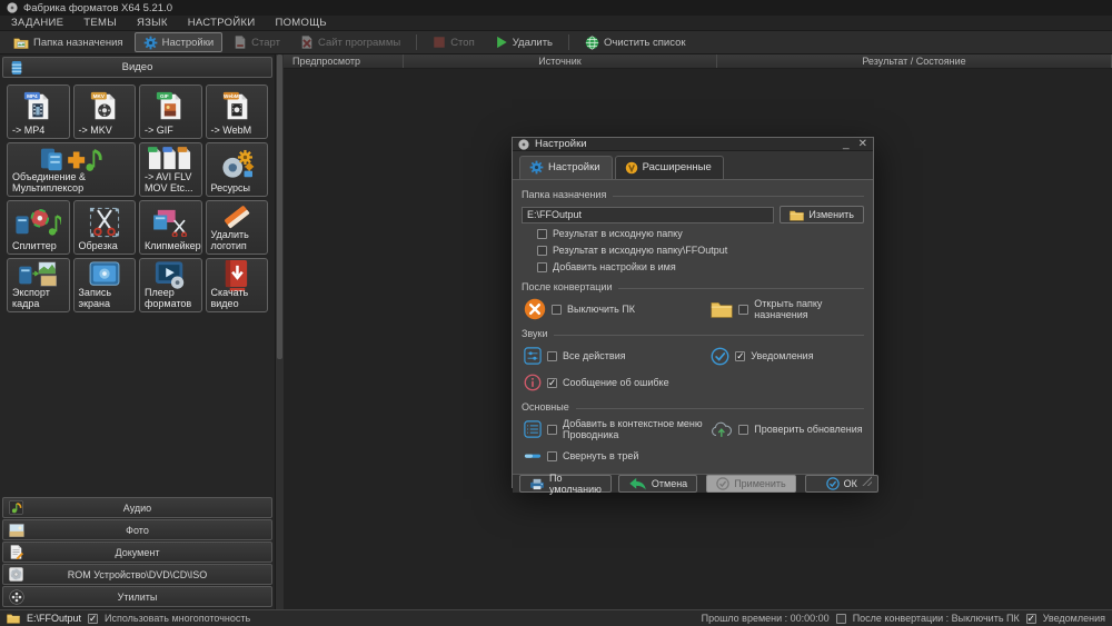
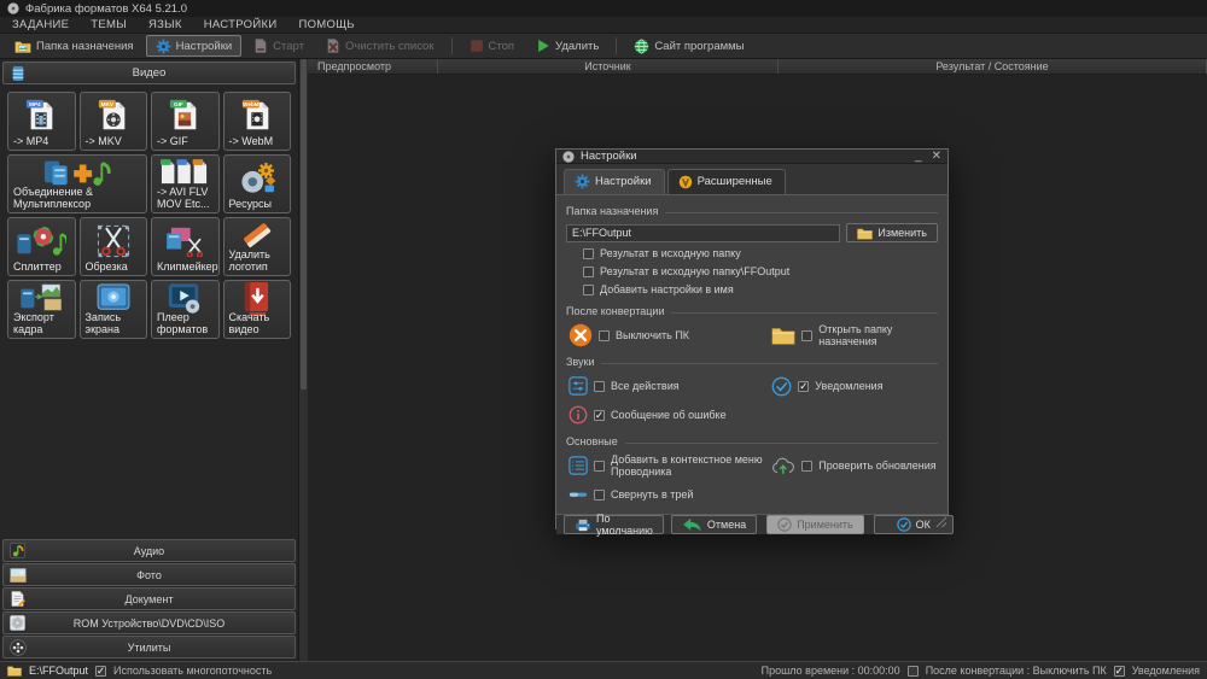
  Фабрика форматов X64 5.21.0
  ЗАДАНИЕ
  ТЕМЫ
  ЯЗЫК
  НАСТРОЙКИ
  ПОМОЩЬ
  Папка назначения
  Настройки
  Старт
- Сайт программы
+ Очистить список
  Стоп
  Удалить
- Очистить список
+ Сайт программы
  Видео
  -> MP4
  -> MKV
  -> GIF
  -> WebM
  Объединение & Мультиплексор
  -> AVI FLV MOV Etc...
  Ресурсы
  Сплиттер
  Обрезка
  Клипмейкер
  Удалить логотип
  Экспорт кадра
  Запись экрана
  Плеер форматов
  Скачать видео
  Аудио
  Фото
  Документ
  ROM Устройство\DVD\CD\ISO
  Утилиты
  Предпросмотр
  Источник
  Результат / Состояние
  Настройки
  _
  ✕
  Настройки
  Расширенные
  Папка назначения
  E:\FFOutput
  Изменить
  Результат в исходную папку
  Результат в исходную папку\FFOutput
  Добавить настройки в имя
  После конвертации
  Выключить ПК
  Открыть папку назначения
  Звуки
  Все действия
  Уведомления
  Сообщение об ошибке
  Основные
  Добавить в контекстное меню Проводника
  Проверить обновления
  Свернуть в трей
  По умолчанию
  Отмена
  Применить
  ОК
  E:\FFOutput
  Использовать многопоточность
  Прошло времени : 00:00:00
  После конвертации : Выключить ПК
  Уведомления
